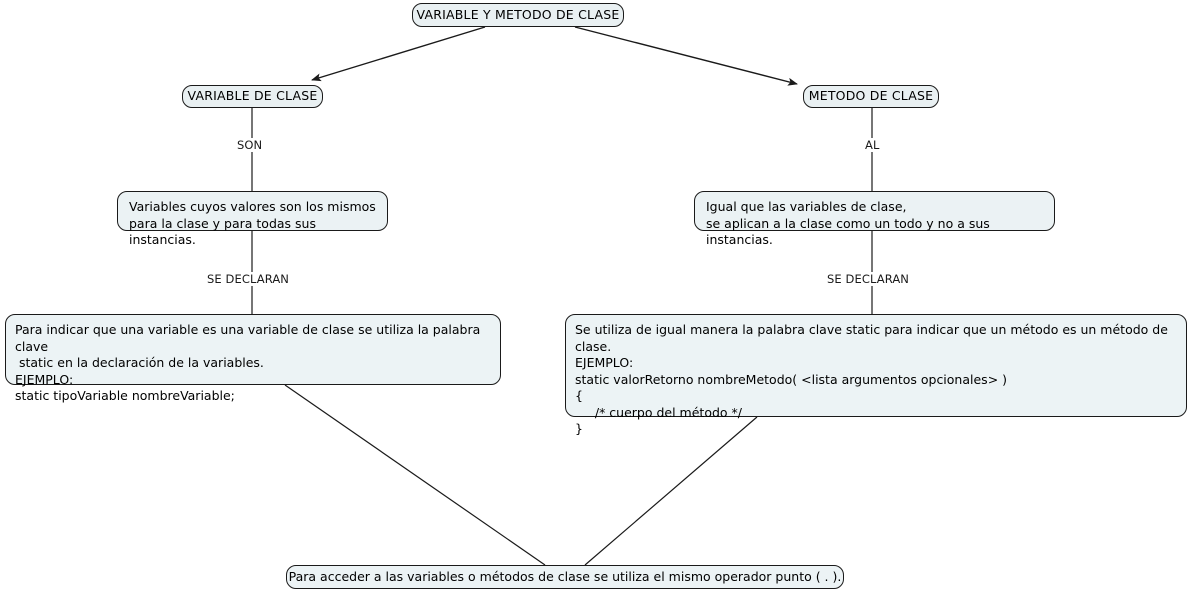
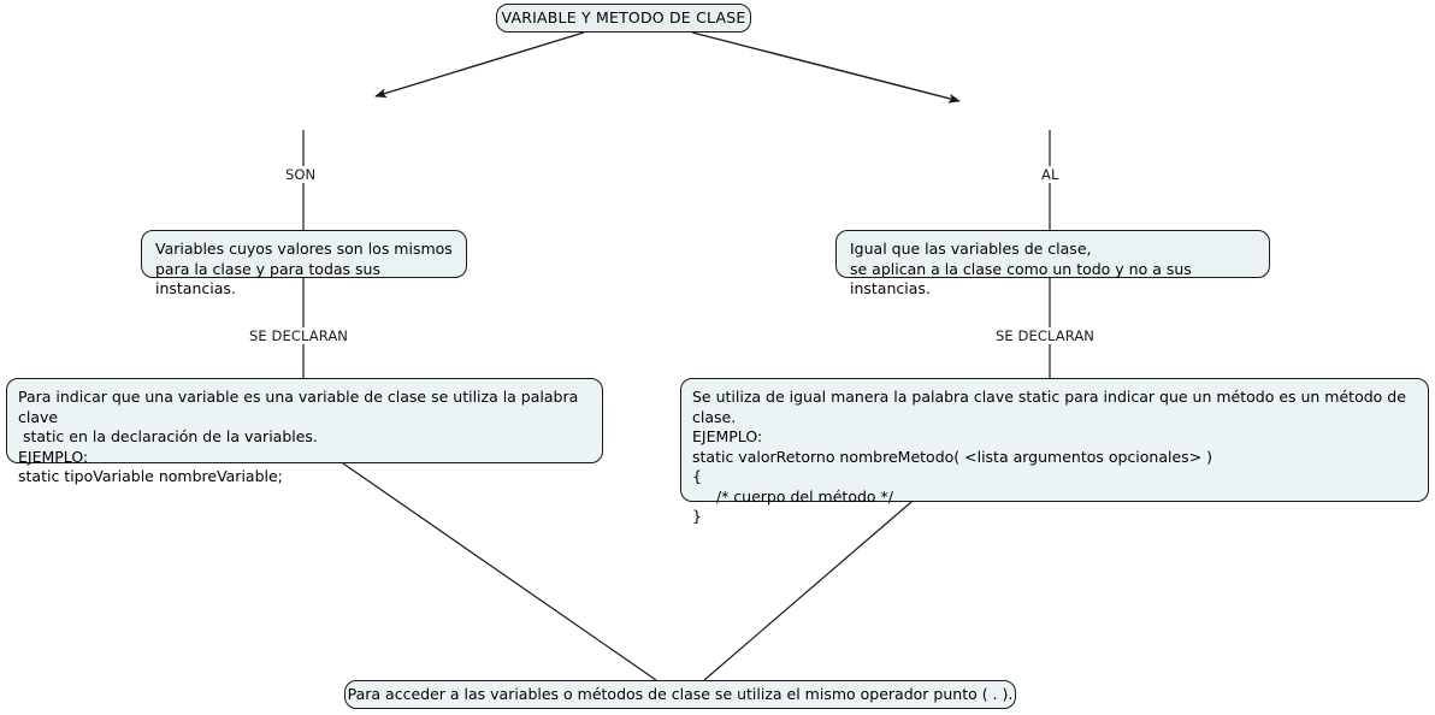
  VARIABLE Y METODO DE CLASE
- VARIABLE DE CLASE
- METODO DE CLASE
  SON
  AL
  Variables cuyos valores son los mismos
  para la clase y para todas sus instancias.
  Igual que las variables de clase,
  se aplican a la clase como un todo y no a sus instancias.
  SE DECLARAN
  SE DECLARAN
  Para indicar que una variable es una variable de clase se utiliza la palabra clave
  static en la declaración de la variables.
  EJEMPLO:
  static tipoVariable nombreVariable;
  Se utiliza de igual manera la palabra clave static para indicar que un método es un método de clase.
  EJEMPLO:
  static valorRetorno nombreMetodo( <lista argumentos opcionales> )
  {
  /* cuerpo del método */
  }
  Para acceder a las variables o métodos de clase se utiliza el mismo operador punto ( . ).
